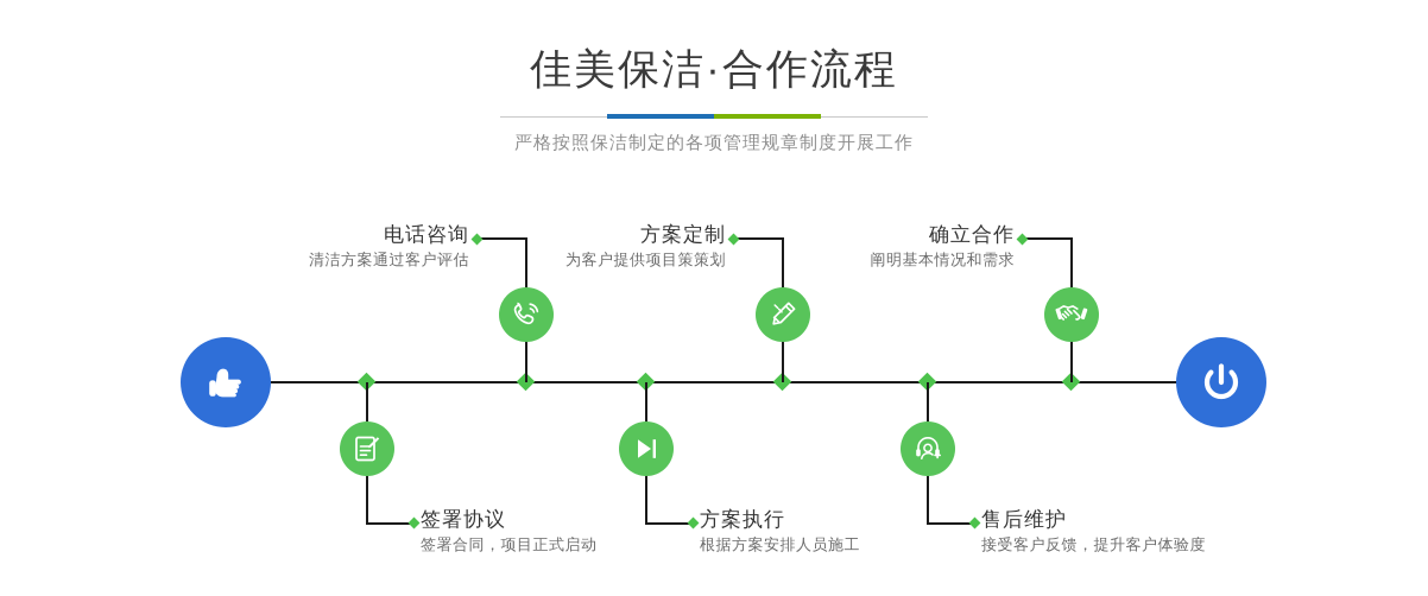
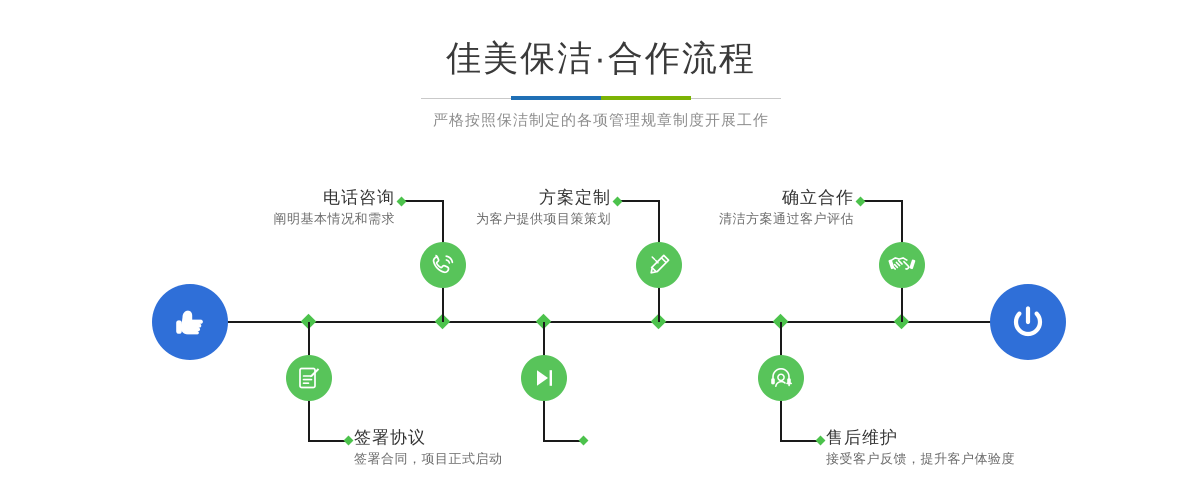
  佳美保洁·合作流程
  严格按照保洁制定的各项管理规章制度开展工作
  电话咨询
- 清洁方案通过客户评估
+ 阐明基本情况和需求
  签署协议
  签署合同，项目正式启动
  方案定制
  为客户提供项目策策划
- 方案执行
- 根据方案安排人员施工
  确立合作
- 阐明基本情况和需求
+ 清洁方案通过客户评估
  售后维护
  接受客户反馈，提升客户体验度
